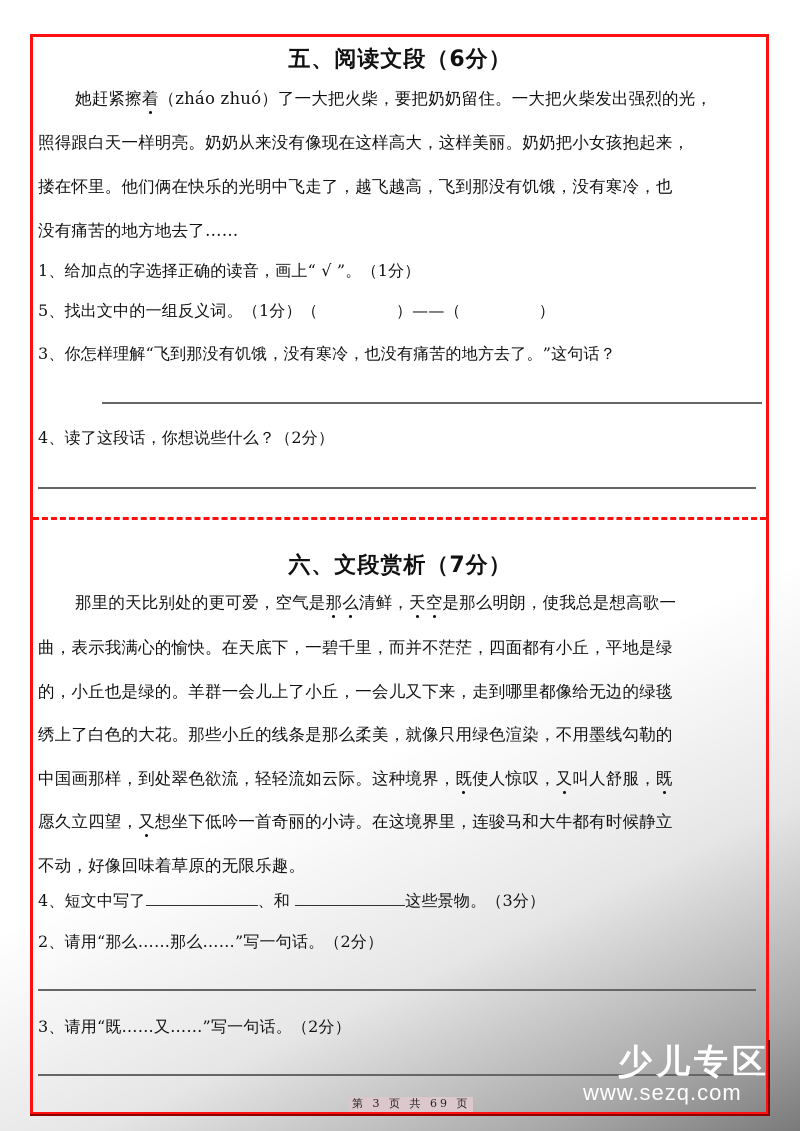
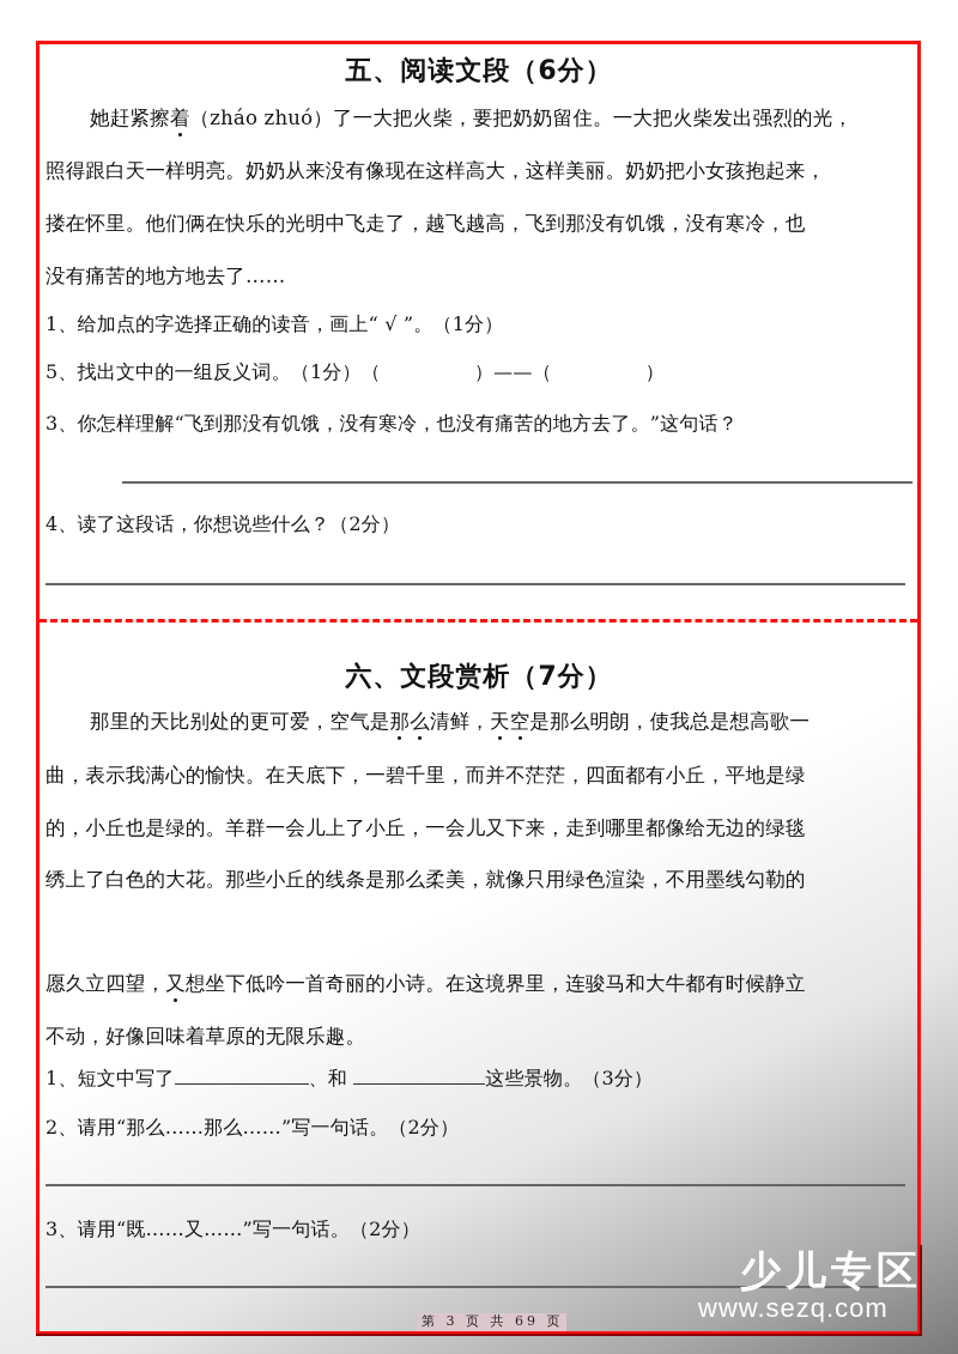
  五、阅读文段（6分）
  她赶紧擦着（zháo zhuó）了一大把火柴，要把奶奶留住。一大把火柴发出强烈的光，
  照得跟白天一样明亮。奶奶从来没有像现在这样高大，这样美丽。奶奶把小女孩抱起来，
  搂在怀里。他们俩在快乐的光明中飞走了，越飞越高，飞到那没有饥饿，没有寒冷，也
  没有痛苦的地方地去了……
  1、给加点的字选择正确的读音，画上“ √ ”。（1分）
  5、找出文中的一组反义词。（1分）（ ）——（ ）
  3、你怎样理解“飞到那没有饥饿，没有寒冷，也没有痛苦的地方去了。”这句话？
  4、读了这段话，你想说些什么？（2分）
  六、文段赏析（7分）
  那里的天比别处的更可爱，空气是那么清鲜，天空是那么明朗，使我总是想高歌一
  曲，表示我满心的愉快。在天底下，一碧千里，而并不茫茫，四面都有小丘，平地是绿
  的，小丘也是绿的。羊群一会儿上了小丘，一会儿又下来，走到哪里都像给无边的绿毯
  绣上了白色的大花。那些小丘的线条是那么柔美，就像只用绿色渲染，不用墨线勾勒的
- 中国画那样，到处翠色欲流，轻轻流如云际。这种境界，既使人惊叹，又叫人舒服，既
  愿久立四望，又想坐下低吟一首奇丽的小诗。在这境界里，连骏马和大牛都有时候静立
  不动，好像回味着草原的无限乐趣。
- 4、短文中写了 、和 这些景物。（3分）
+ 1、短文中写了 、和 这些景物。（3分）
  2、请用“那么……那么……”写一句话。（2分）
  3、请用“既……又……”写一句话。（2分）
  第 3 页 共 69 页
  少儿专区
  www.sezq.com
